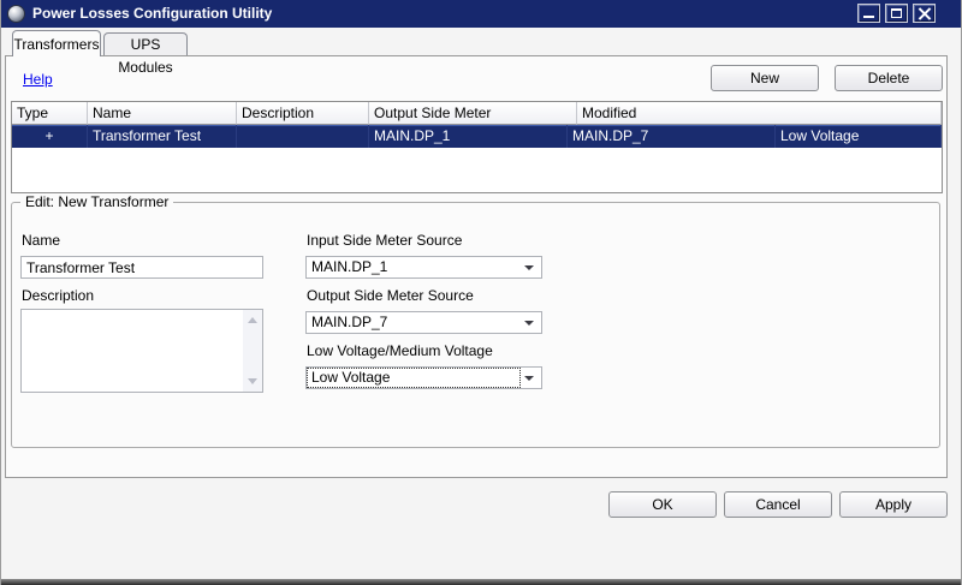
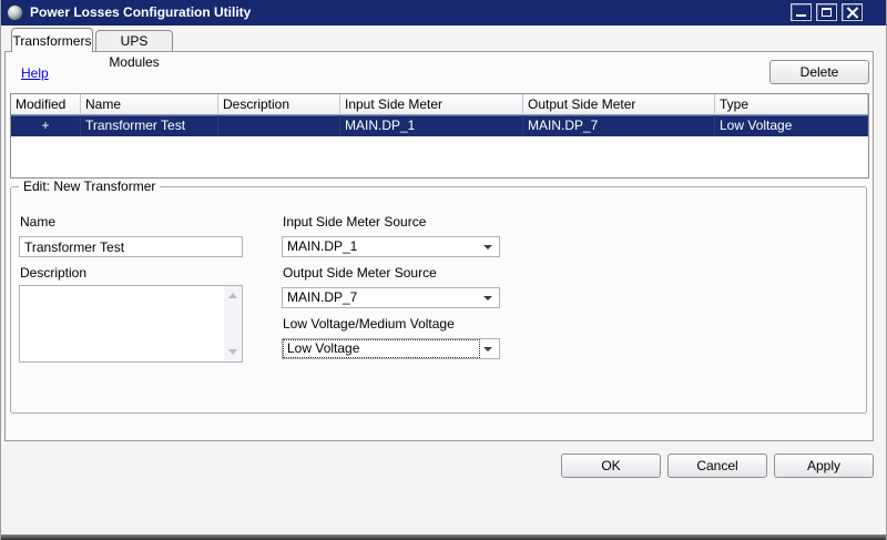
  Power Losses Configuration Utility
  Transformers
  UPS Modules
  Help
- New
  Delete
- Type
+ Modified
  Name
  Description
+ Input Side Meter
  Output Side Meter
- Modified
+ Type
  +
  Transformer Test
  MAIN.DP_1
  MAIN.DP_7
  Low Voltage
  Edit: New Transformer
  Name
  Transformer Test
  Description
  Input Side Meter Source
  MAIN.DP_1
  Output Side Meter Source
  MAIN.DP_7
  Low Voltage/Medium Voltage
  Low Voltage
  OK
  Cancel
  Apply
